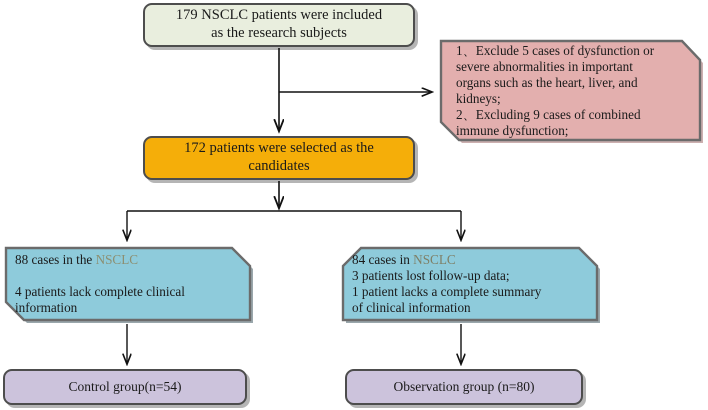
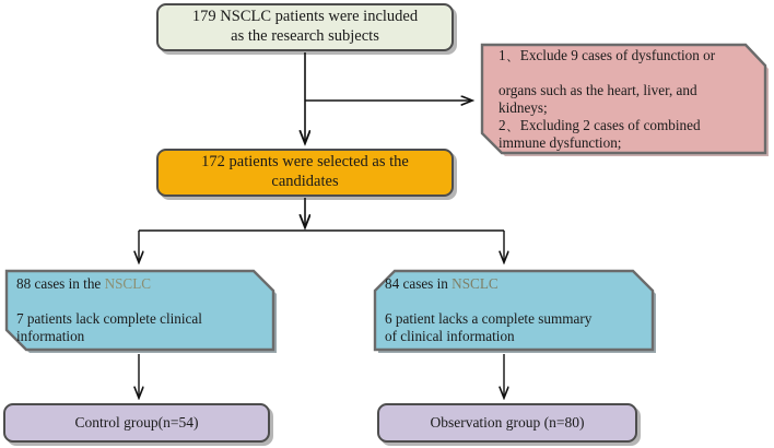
  179 NSCLC patients were included
  as the research subjects
- 1、Exclude 5 cases of dysfunction or
+ 1、Exclude 9 cases of dysfunction or
- severe abnormalities in important
  organs such as the heart, liver, and
  kidneys;
- 2、Excluding 9 cases of combined
+ 2、Excluding 2 cases of combined
  immune dysfunction;
  172 patients were selected as the
  candidates
  88 cases in the NSCLC
- 4 patients lack complete clinical
+ 7 patients lack complete clinical
  information
  84 cases in NSCLC
- 3 patients lost follow-up data;
- 1 patient lacks a complete summary
+ 6 patient lacks a complete summary
  of clinical information
  Control group(n=54)
  Observation group (n=80)
